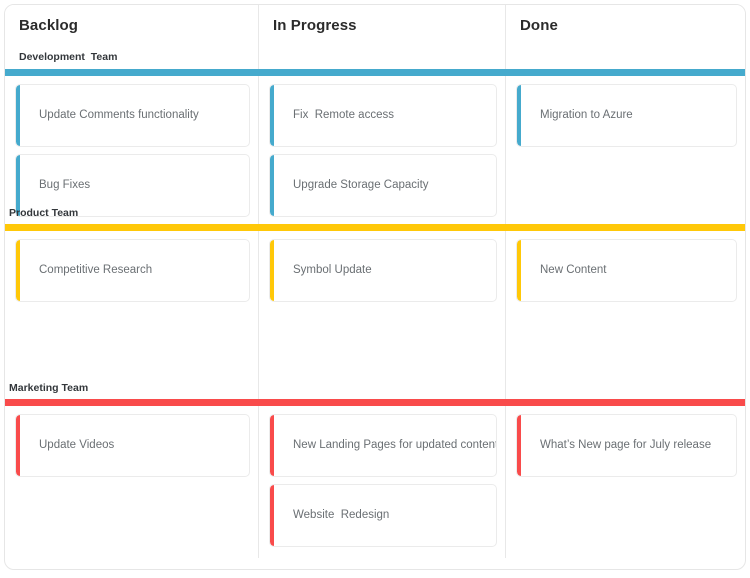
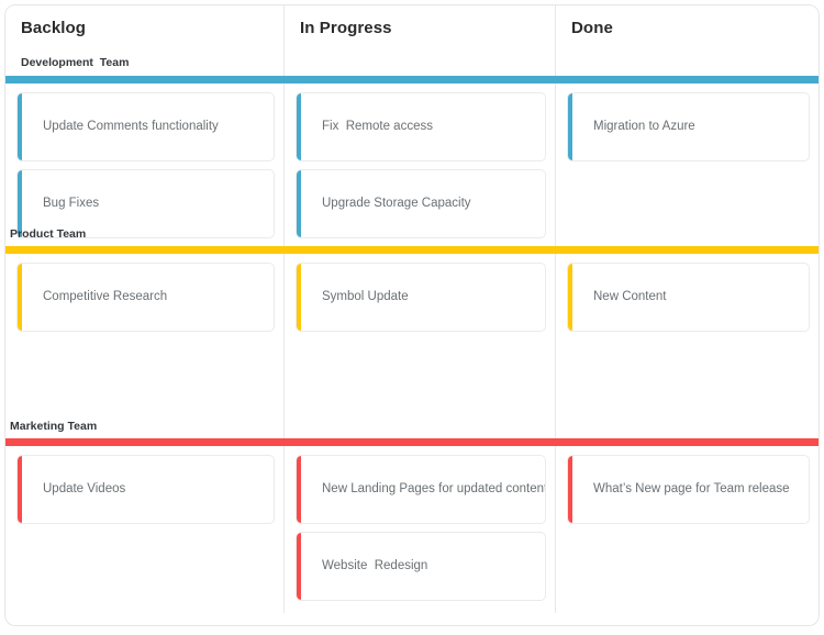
  Backlog
  Development Team
  In Progress
  Done
  Update Comments functionality
  Bug Fixes
  Product Team
  Fix Remote access
  Upgrade Storage Capacity
  Migration to Azure
  Competitive Research
  Marketing Team
  Symbol Update
  New Content
  Update Videos
  New Landing Pages for updated conten
  Website Redesign
- What’s New page for July release
+ What’s New page for Team release
